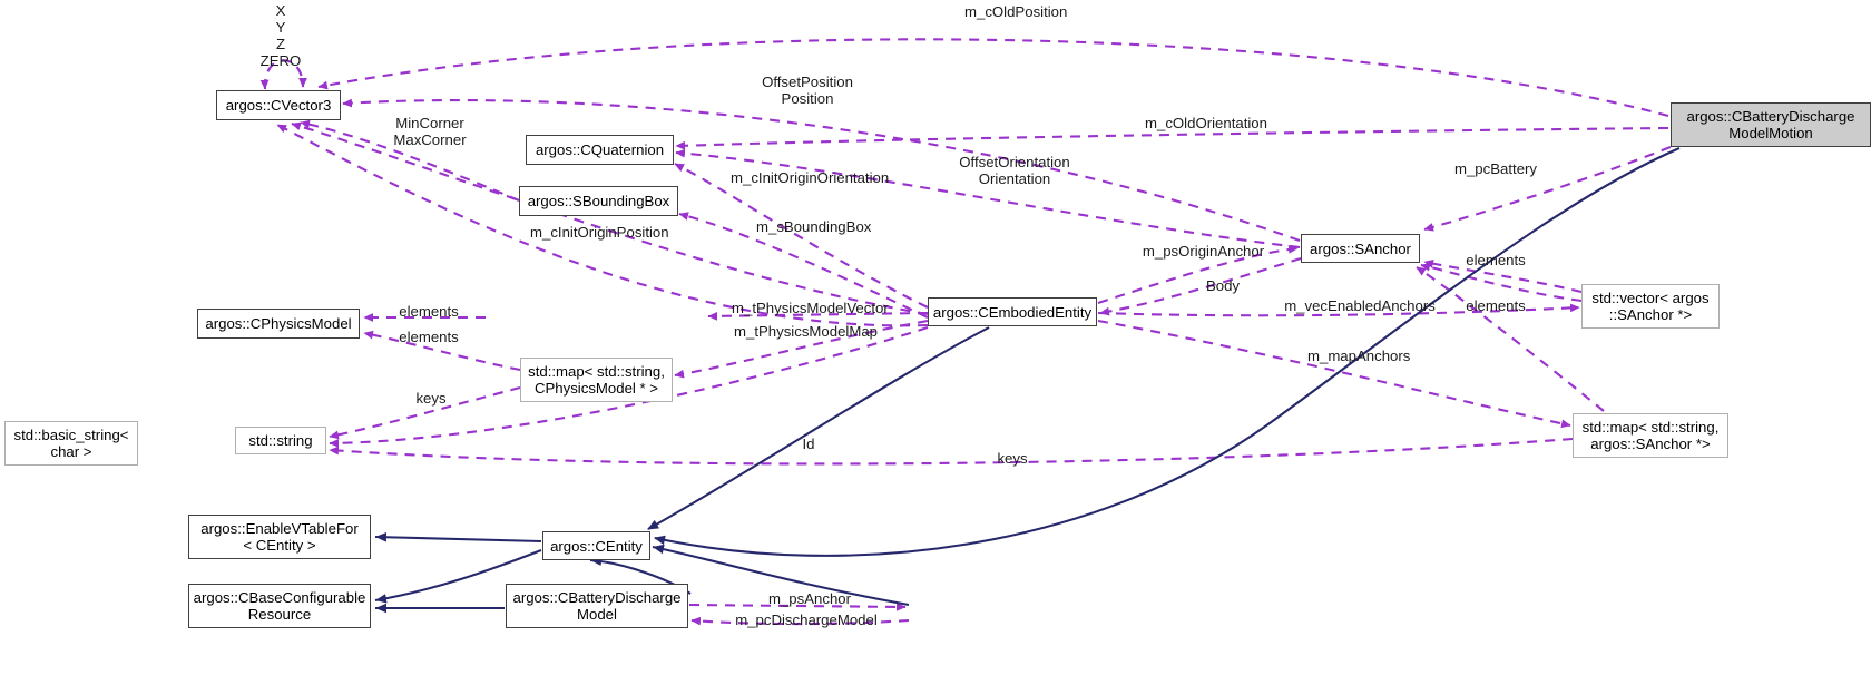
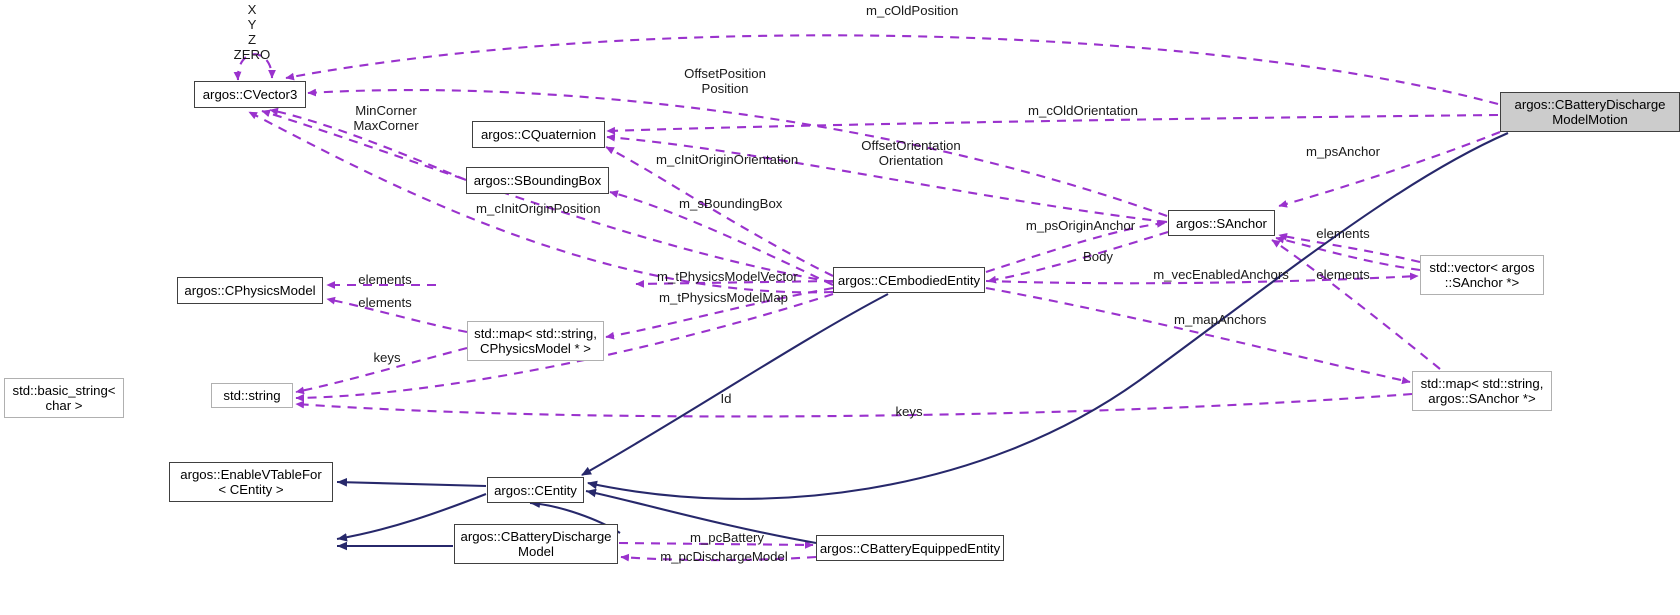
  argos::CVector3
  argos::CQuaternion
  argos::SBoundingBox
  argos::CPhysicsModel
  std::map< std::string,
  CPhysicsModel * >
  std::basic_string<
  char >
  std::string
  argos::CEmbodiedEntity
  argos::SAnchor
  std::vector< argos
  ::SAnchor *>
  std::map< std::string,
  argos::SAnchor *>
  argos::CBatteryDischarge
  ModelMotion
  argos::EnableVTableFor
  < CEntity >
- argos::CBaseConfigurable
- Resource
  argos::CEntity
  argos::CBatteryDischarge
  Model
+ argos::CBatteryEquippedEntity
  X
  Y
  Z
  ZERO
  m_cOldPosition
  OffsetPosition
  Position
  m_cOldOrientation
  MinCorner
  MaxCorner
  OffsetOrientation
  Orientation
- m_pcBattery
+ m_psAnchor
  m_cInitOriginOrientation
  m_cInitOriginPosition
  m_sBoundingBox
  m_psOriginAnchor
  elements
  Body
  elements
  m_tPhysicsModelVector
  m_vecEnabledAnchors
  elements
  elements
  m_tPhysicsModelMap
  m_mapAnchors
  keys
  Id
  keys
- m_psAnchor
+ m_pcBattery
  m_pcDischargeModel
